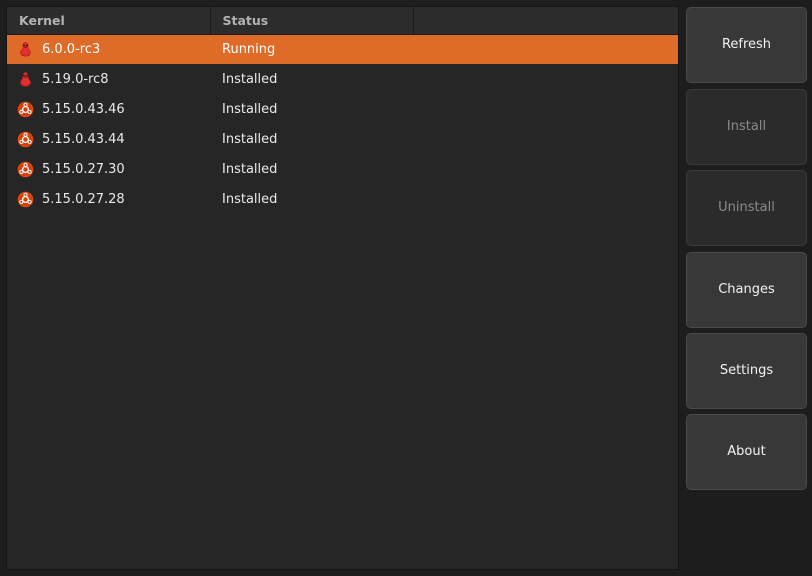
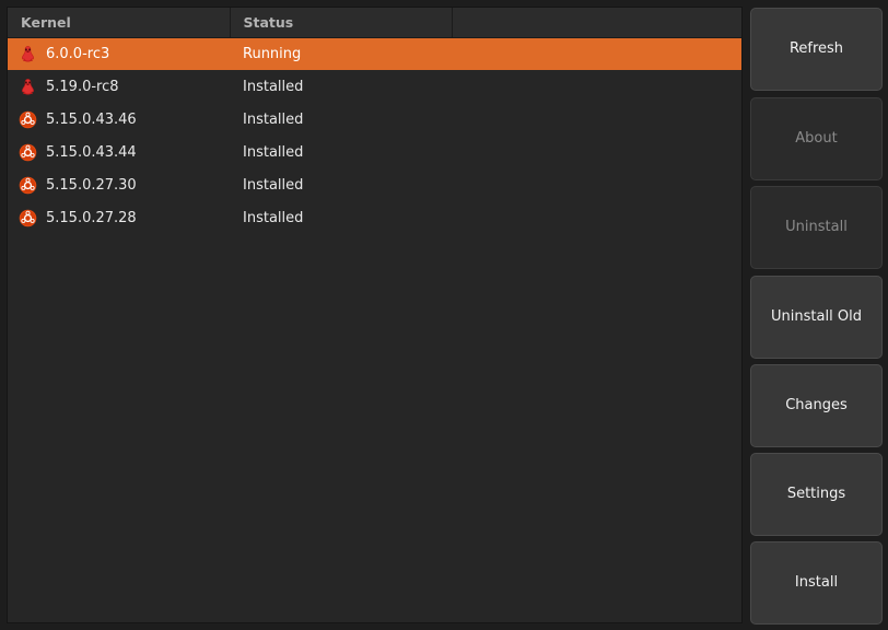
  Kernel	Status
  6.0.0-rc3	Running
  5.19.0-rc8	Installed
  5.15.0.43.46	Installed
  5.15.0.43.44	Installed
  5.15.0.27.30	Installed
  5.15.0.27.28	Installed
  Refresh
- Install
+ About
  Uninstall
+ Uninstall Old
  Changes
  Settings
- About
+ Install
